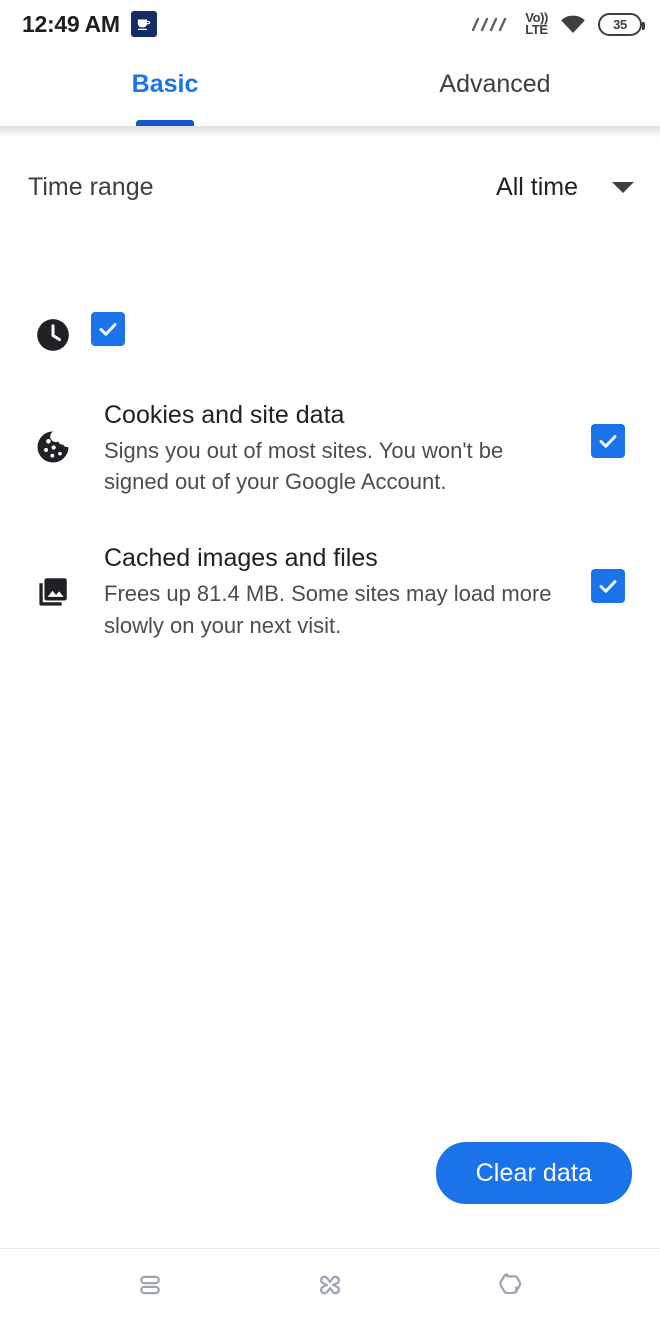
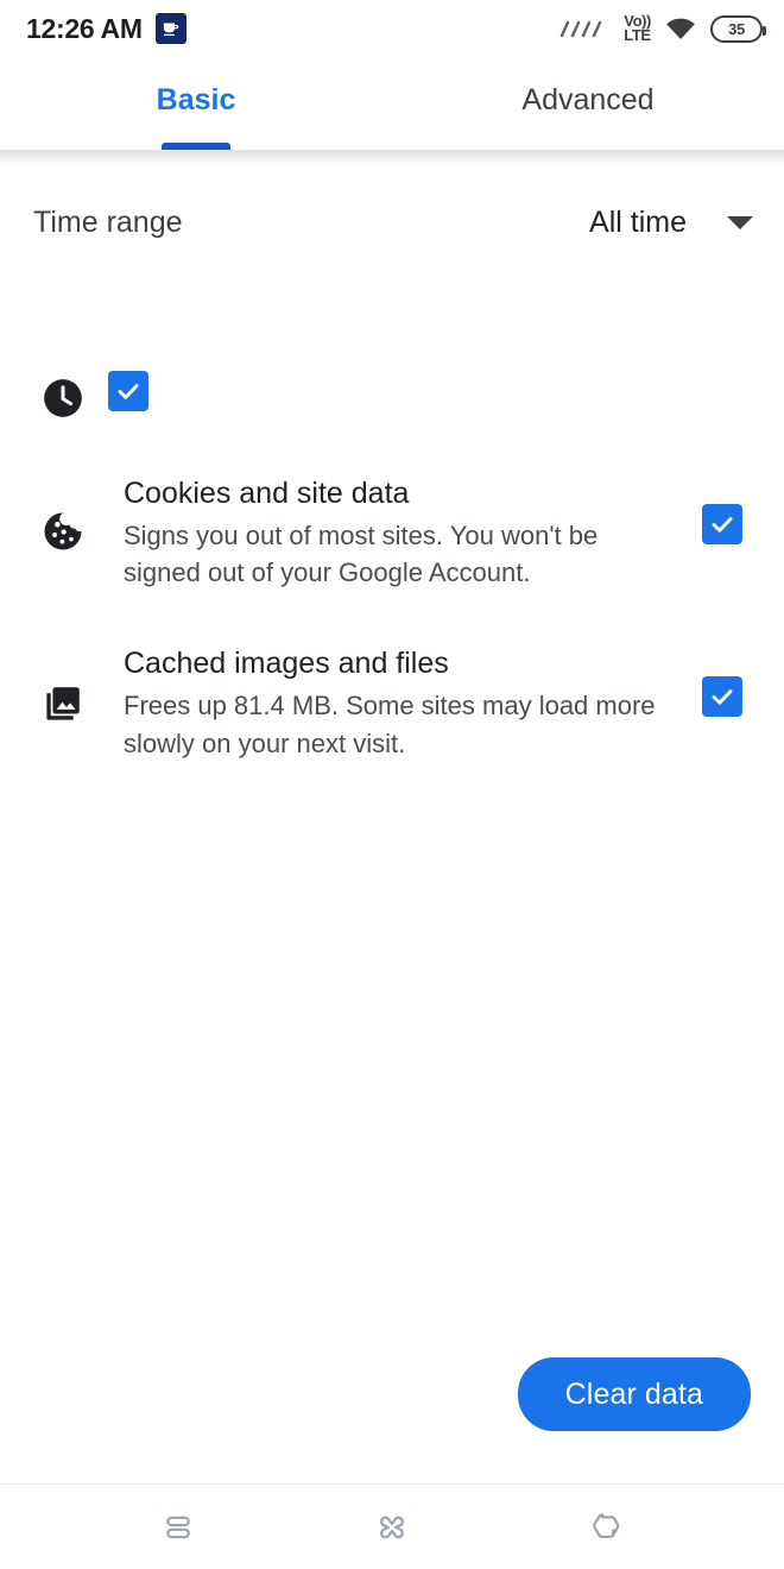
- 12:49 AM
+ 12:26 AM
  Vo))
  LTE
  35
  Basic
  Advanced
  Time range
  All time
  Cookies and site data
  Signs you out of most sites. You won't be signed out of your Google Account.
  Cached images and files
  Frees up 81.4 MB. Some sites may load more slowly on your next visit.
  Clear data
